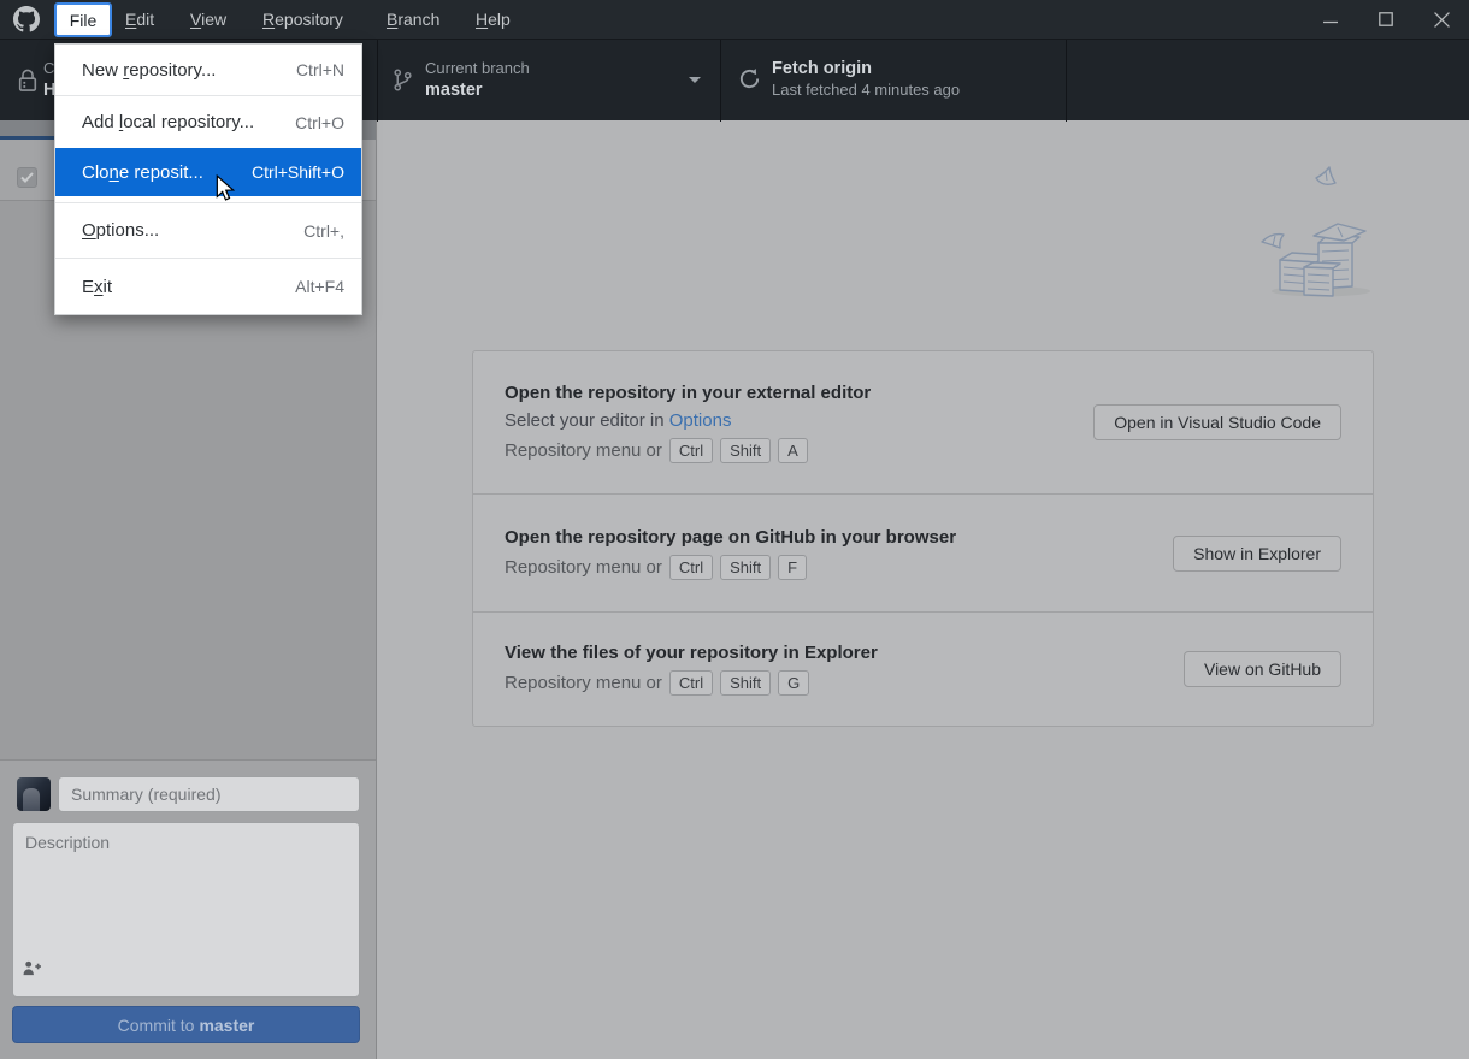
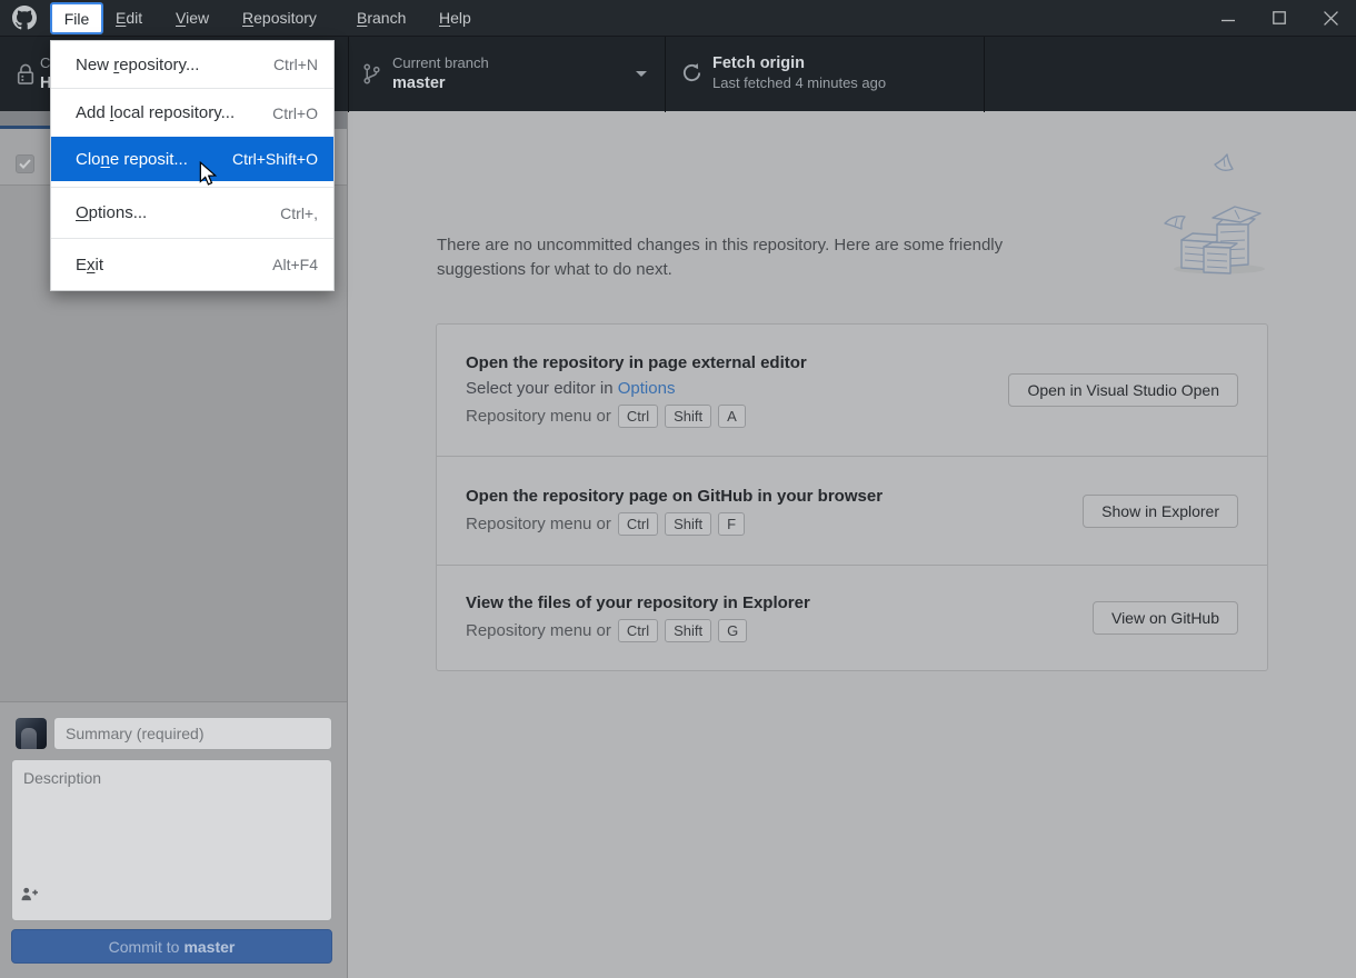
  File
  Edit
  View
  Repository
  Branch
  Help
  C
  H
  Current branch
  master
  Fetch origin
  Last fetched 4 minutes ago
  Summary (required)
  Description
  Commit to
  master
+ There are no uncommitted changes in this repository. Here are some friendly suggestions for what to do next.
- Open the repository in your external editor
+ Open the repository in page external editor
  Select your editor in Options
  Repository menu or
  Ctrl
  Shift
  A
- Open in Visual Studio Code
+ Open in Visual Studio Open
  Open the repository page on GitHub in your browser
  Repository menu or
  Ctrl
  Shift
  F
  Show in Explorer
  View the files of your repository in Explorer
  Repository menu or
  Ctrl
  Shift
  G
  View on GitHub
  New repository...
  Ctrl+N
  Add local repository...
  Ctrl+O
  Clone reposit...
  Ctrl+Shift+O
  Options...
  Ctrl+,
  Exit
  Alt+F4
